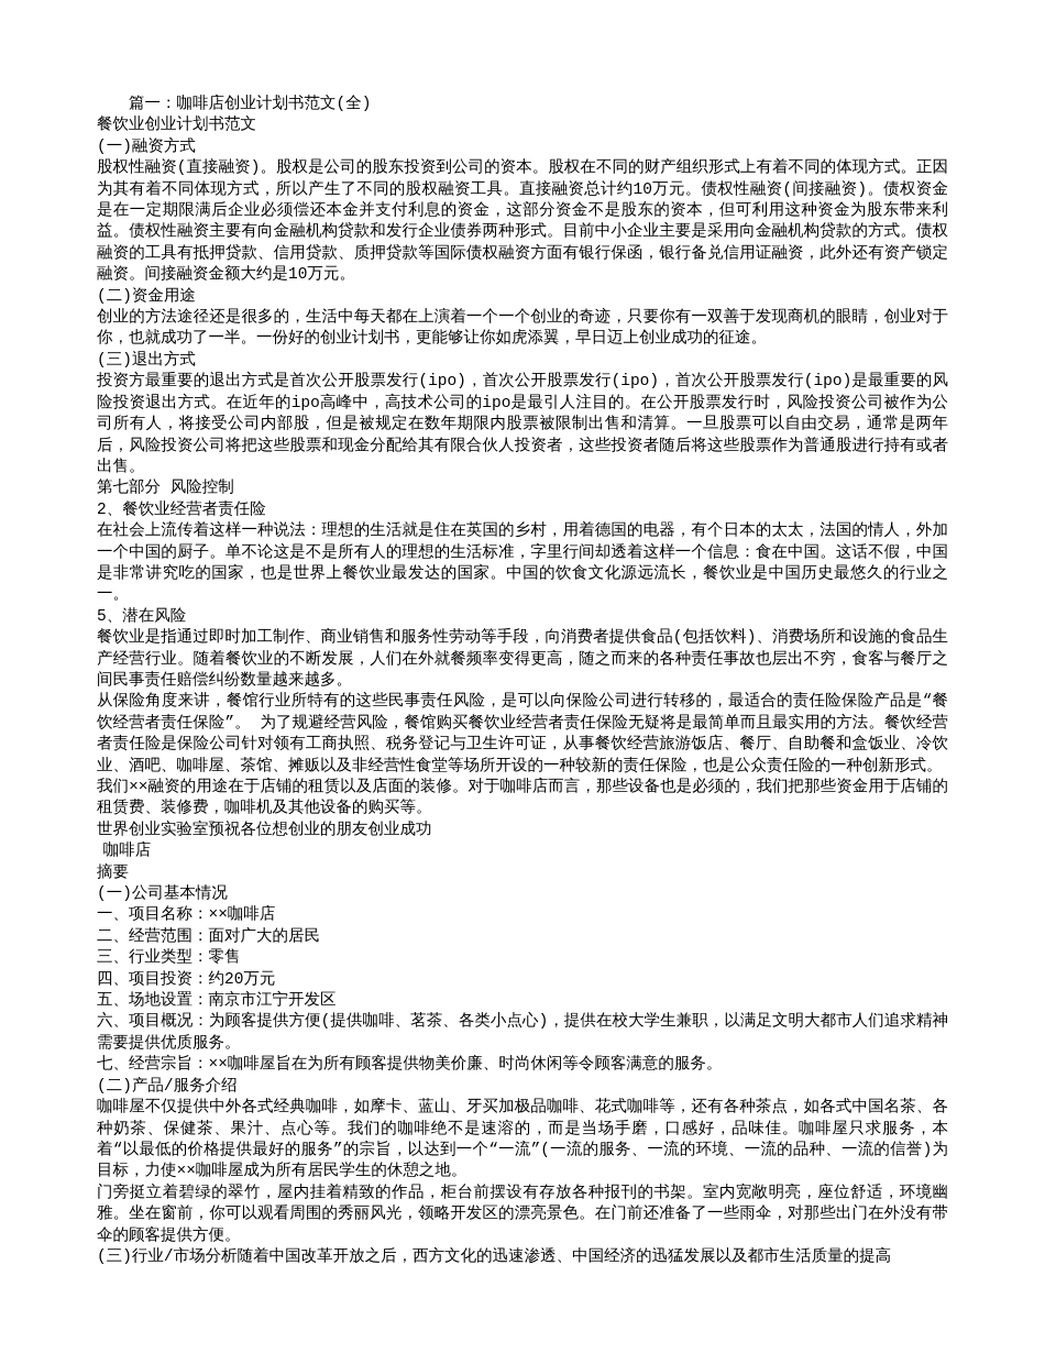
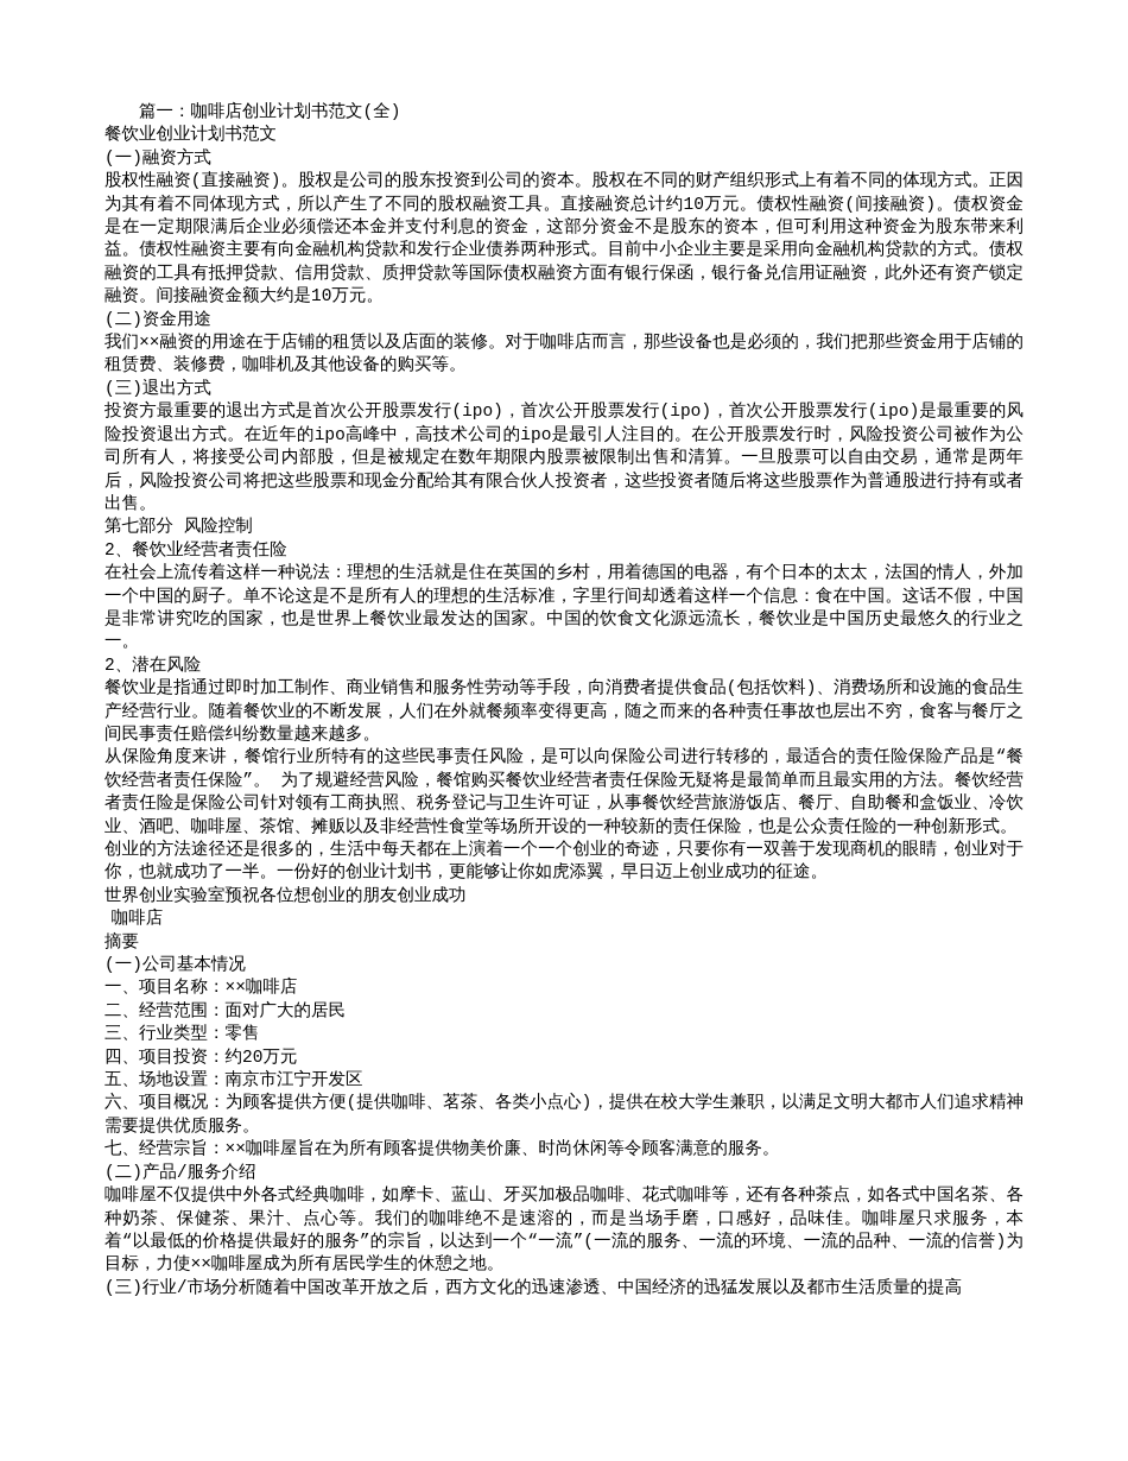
  篇一：咖啡店创业计划书范文(全)
  餐饮业创业计划书范文
  (一)融资方式
  股权性融资(直接融资)。股权是公司的股东投资到公司的资本。股权在不同的财产组织形式上有着不同的体现方式。正因为其有着不同体现方式，所以产生了不同的股权融资工具。直接融资总计约10万元。债权性融资(间接融资)。债权资金是在一定期限满后企业必须偿还本金并支付利息的资金，这部分资金不是股东的资本，但可利用这种资金为股东带来利益。债权性融资主要有向金融机构贷款和发行企业债券两种形式。目前中小企业主要是采用向金融机构贷款的方式。债权融资的工具有抵押贷款、信用贷款、质押贷款等国际债权融资方面有银行保函，银行备兑信用证融资，此外还有资产锁定融资。间接融资金额大约是10万元。
  (二)资金用途
- 创业的方法途径还是很多的，生活中每天都在上演着一个一个创业的奇迹，只要你有一双善于发现商机的眼睛，创业对于你，也就成功了一半。一份好的创业计划书，更能够让你如虎添翼，早日迈上创业成功的征途。
+ 我们××融资的用途在于店铺的租赁以及店面的装修。对于咖啡店而言，那些设备也是必须的，我们把那些资金用于店铺的租赁费、装修费，咖啡机及其他设备的购买等。
  (三)退出方式
  投资方最重要的退出方式是首次公开股票发行(ipo)，首次公开股票发行(ipo)，首次公开股票发行(ipo)是最重要的风险投资退出方式。在近年的ipo高峰中，高技术公司的ipo是最引人注目的。在公开股票发行时，风险投资公司被作为公司所有人，将接受公司内部股，但是被规定在数年期限内股票被限制出售和清算。一旦股票可以自由交易，通常是两年后，风险投资公司将把这些股票和现金分配给其有限合伙人投资者，这些投资者随后将这些股票作为普通股进行持有或者出售。
  第七部分 风险控制
  2、餐饮业经营者责任险
  在社会上流传着这样一种说法：理想的生活就是住在英国的乡村，用着德国的电器，有个日本的太太，法国的情人，外加一个中国的厨子。单不论这是不是所有人的理想的生活标准，字里行间却透着这样一个信息：食在中国。这话不假，中国是非常讲究吃的国家，也是世界上餐饮业最发达的国家。中国的饮食文化源远流长，餐饮业是中国历史最悠久的行业之一。
- 5、潜在风险
+ 2、潜在风险
  餐饮业是指通过即时加工制作、商业销售和服务性劳动等手段，向消费者提供食品(包括饮料)、消费场所和设施的食品生产经营行业。随着餐饮业的不断发展，人们在外就餐频率变得更高，随之而来的各种责任事故也层出不穷，食客与餐厅之间民事责任赔偿纠纷数量越来越多。
  从保险角度来讲，餐馆行业所特有的这些民事责任风险，是可以向保险公司进行转移的，最适合的责任险保险产品是“餐饮经营者责任保险”。 为了规避经营风险，餐馆购买餐饮业经营者责任保险无疑将是最简单而且最实用的方法。餐饮经营者责任险是保险公司针对领有工商执照、税务登记与卫生许可证，从事餐饮经营旅游饭店、餐厅、自助餐和盒饭业、冷饮业、酒吧、咖啡屋、茶馆、摊贩以及非经营性食堂等场所开设的一种较新的责任保险，也是公众责任险的一种创新形式。
- 我们××融资的用途在于店铺的租赁以及店面的装修。对于咖啡店而言，那些设备也是必须的，我们把那些资金用于店铺的租赁费、装修费，咖啡机及其他设备的购买等。
+ 创业的方法途径还是很多的，生活中每天都在上演着一个一个创业的奇迹，只要你有一双善于发现商机的眼睛，创业对于你，也就成功了一半。一份好的创业计划书，更能够让你如虎添翼，早日迈上创业成功的征途。
  世界创业实验室预祝各位想创业的朋友创业成功
  咖啡店
  摘要
  (一)公司基本情况
  一、项目名称：××咖啡店
  二、经营范围：面对广大的居民
  三、行业类型：零售
  四、项目投资：约20万元
  五、场地设置：南京市江宁开发区
  六、项目概况：为顾客提供方便(提供咖啡、茗茶、各类小点心)，提供在校大学生兼职，以满足文明大都市人们追求精神需要提供优质服务。
  七、经营宗旨：××咖啡屋旨在为所有顾客提供物美价廉、时尚休闲等令顾客满意的服务。
  (二)产品/服务介绍
  咖啡屋不仅提供中外各式经典咖啡，如摩卡、蓝山、牙买加极品咖啡、花式咖啡等，还有各种茶点，如各式中国名茶、各种奶茶、保健茶、果汁、点心等。我们的咖啡绝不是速溶的，而是当场手磨，口感好，品味佳。咖啡屋只求服务，本着“以最低的价格提供最好的服务”的宗旨，以达到一个“一流”(一流的服务、一流的环境、一流的品种、一流的信誉)为目标，力使××咖啡屋成为所有居民学生的休憩之地。
- 门旁挺立着碧绿的翠竹，屋内挂着精致的作品，柜台前摆设有存放各种报刊的书架。室内宽敞明亮，座位舒适，环境幽雅。坐在窗前，你可以观看周围的秀丽风光，领略开发区的漂亮景色。在门前还准备了一些雨伞，对那些出门在外没有带伞的顾客提供方便。
  (三)行业/市场分析随着中国改革开放之后，西方文化的迅速渗透、中国经济的迅猛发展以及都市生活质量的提高
